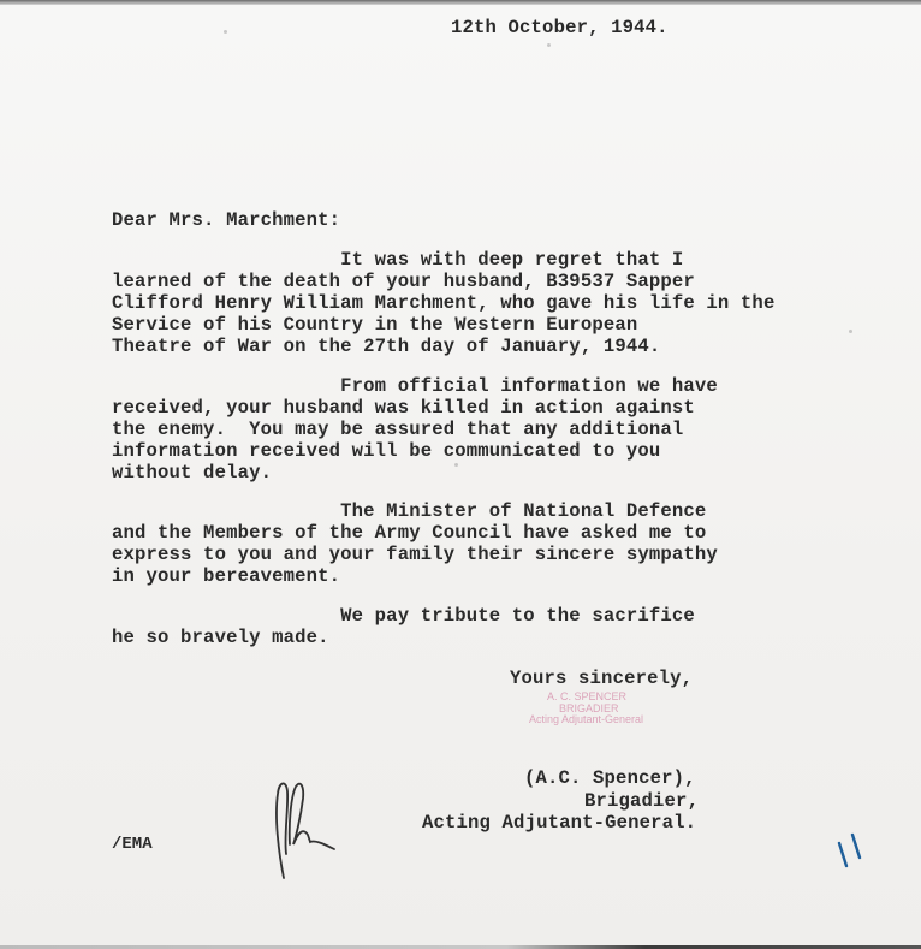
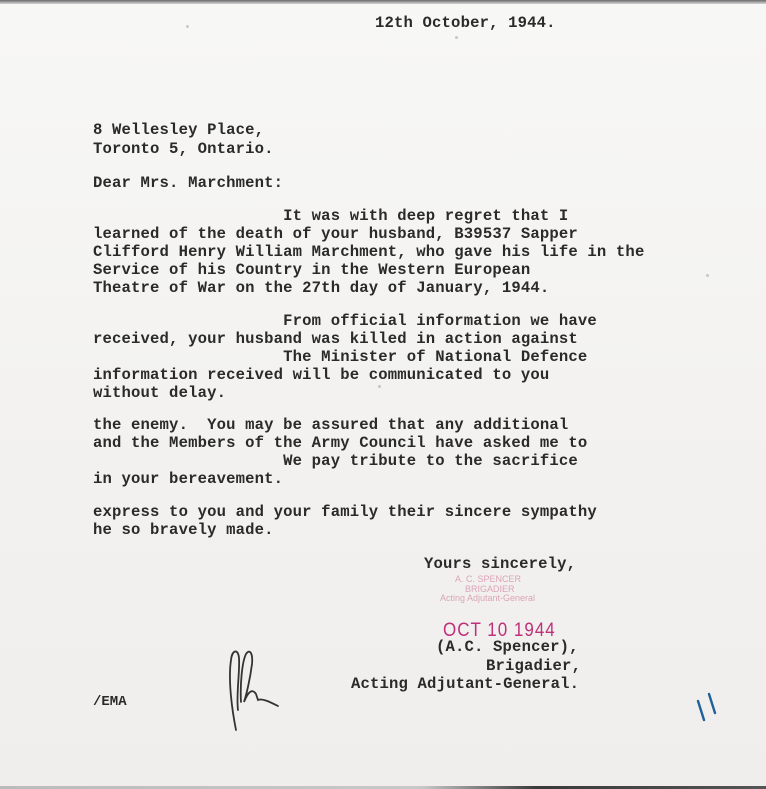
  12th October, 1944.
+ 8 Wellesley Place,
+ Toronto 5, Ontario.
  Dear Mrs. Marchment:
  It was with deep regret that I
  learned of the death of your husband, B39537 Sapper
  Clifford Henry William Marchment, who gave his life in the
  Service of his Country in the Western European
  Theatre of War on the 27th day of January, 1944.
  From official information we have
  received, your husband was killed in action against
- the enemy. You may be assured that any additional
+ The Minister of National Defence
  information received will be communicated to you
  without delay.
- The Minister of National Defence
+ the enemy. You may be assured that any additional
  and the Members of the Army Council have asked me to
- express to you and your family their sincere sympathy
+ We pay tribute to the sacrifice
  in your bereavement.
- We pay tribute to the sacrifice
+ express to you and your family their sincere sympathy
  he so bravely made.
  Yours sincerely,
  A. C. SPENCER
  BRIGADIER
  Acting Adjutant-General
+ OCT 10 1944
  (A.C. Spencer),
  Brigadier,
  Acting Adjutant-General.
  /EMA
